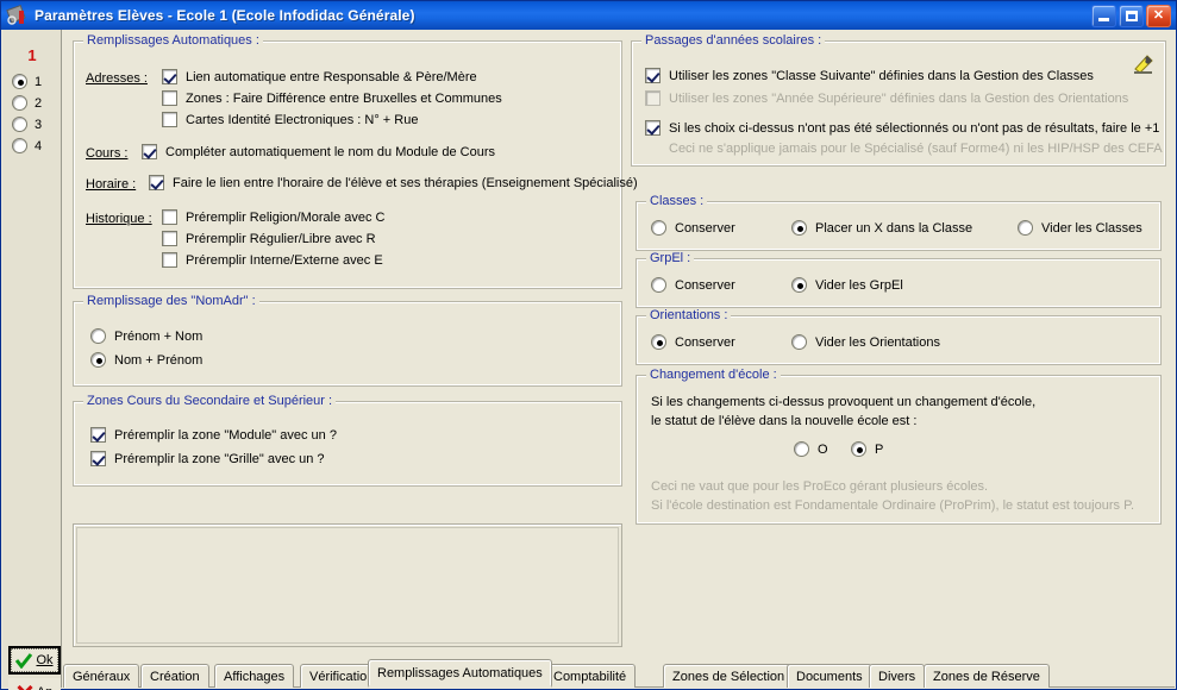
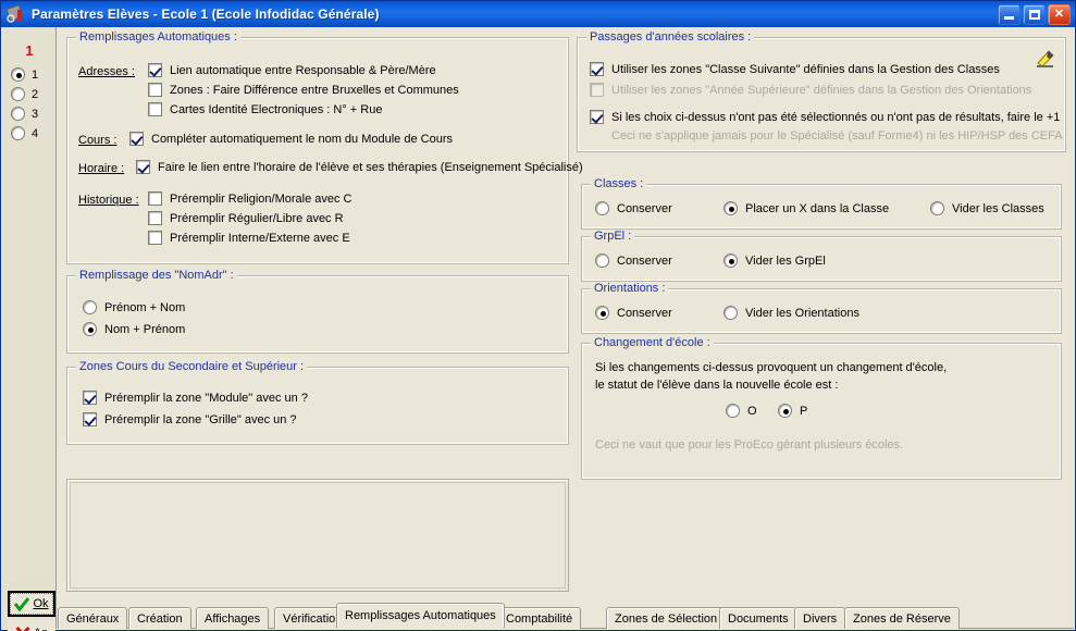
  Paramètres Elèves - Ecole 1 (Ecole Infodidac Générale)
  ✕
  1
  1
  2
  3
  4
  Remplissages Automatiques :
  Adresses :
  Lien automatique entre Responsable & Père/Mère
  Zones : Faire Différence entre Bruxelles et Communes
  Cartes Identité Electroniques : N° + Rue
  Cours :
  Compléter automatiquement le nom du Module de Cours
  Horaire :
  Faire le lien entre l'horaire de l'élève et ses thérapies (Enseignement Spécialisé)
  Historique :
  Préremplir Religion/Morale avec C
  Préremplir Régulier/Libre avec R
  Préremplir Interne/Externe avec E
  Remplissage des "NomAdr" :
  Prénom + Nom
  Nom + Prénom
  Zones Cours du Secondaire et Supérieur :
  Préremplir la zone "Module" avec un ?
  Préremplir la zone "Grille" avec un ?
  Passages d'années scolaires :
  Utiliser les zones "Classe Suivante" définies dans la Gestion des Classes
  Utiliser les zones "Année Supérieure" définies dans la Gestion des Orientations
  Si les choix ci-dessus n'ont pas été sélectionnés ou n'ont pas de résultats, faire le +1
  Ceci ne s'applique jamais pour le Spécialisé (sauf Forme4) ni les HIP/HSP des CEFA
  Classes :
  Conserver
  Placer un X dans la Classe
  Vider les Classes
  GrpEl :
  Conserver
  Vider les GrpEl
  Orientations :
  Conserver
  Vider les Orientations
  Changement d'école :
  Si les changements ci-dessus provoquent un changement d'école,
  le statut de l'élève dans la nouvelle école est :
  O
  P
  Ceci ne vaut que pour les ProEco gérant plusieurs écoles.
- Si l'école destination est Fondamentale Ordinaire (ProPrim), le statut est toujours P.
  Ok
  Généraux
  Création
  Affichages
  Vérificatio
  Remplissages Automatiques
  Comptabilité
  Zones de Sélection
  Documents
  Divers
  Zones de Réserve
